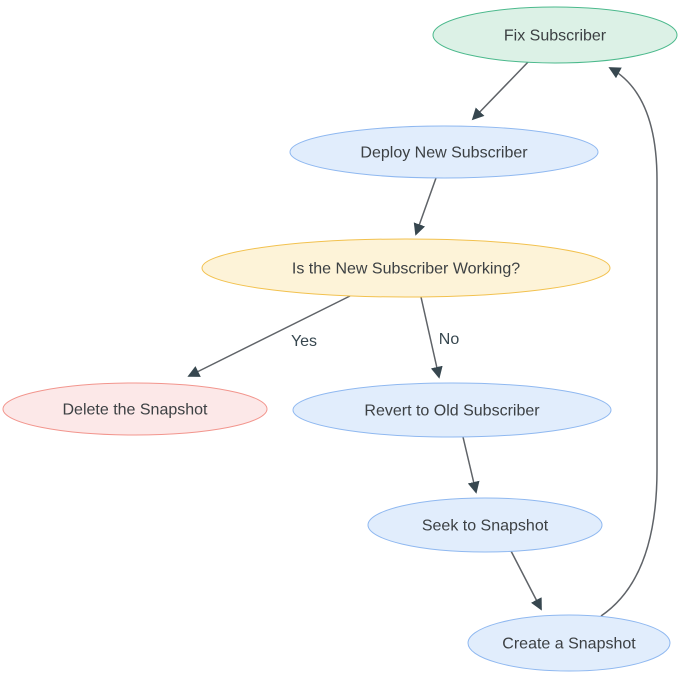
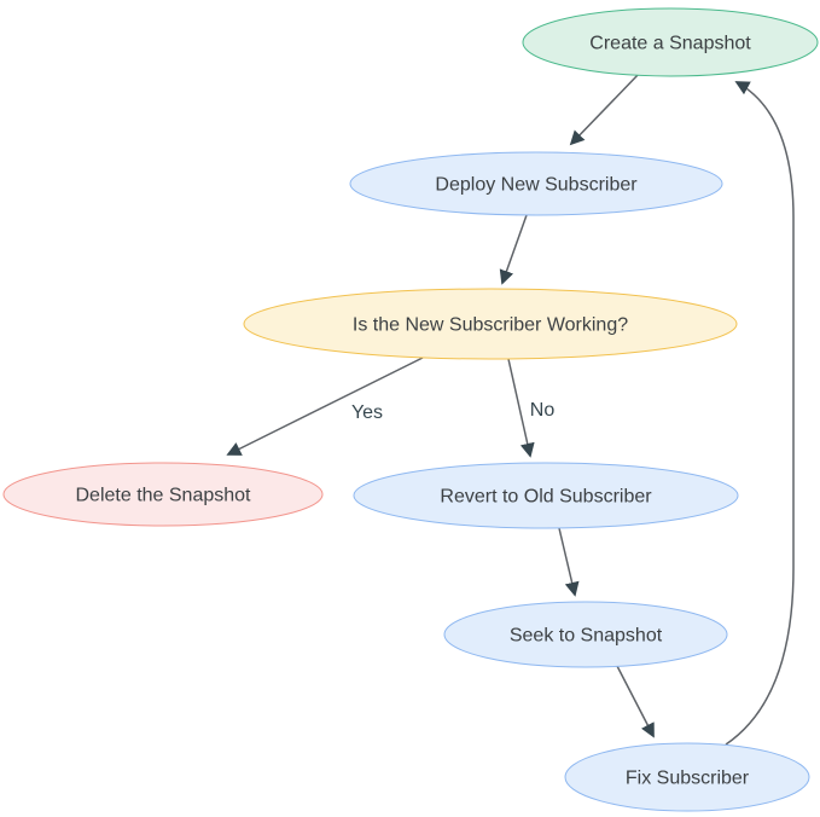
- Fix Subscriber
+ Create a Snapshot
  Deploy New Subscriber
  Is the New Subscriber Working?
  Delete the Snapshot
  Revert to Old Subscriber
  Seek to Snapshot
- Create a Snapshot
+ Fix Subscriber
  Yes
  No
